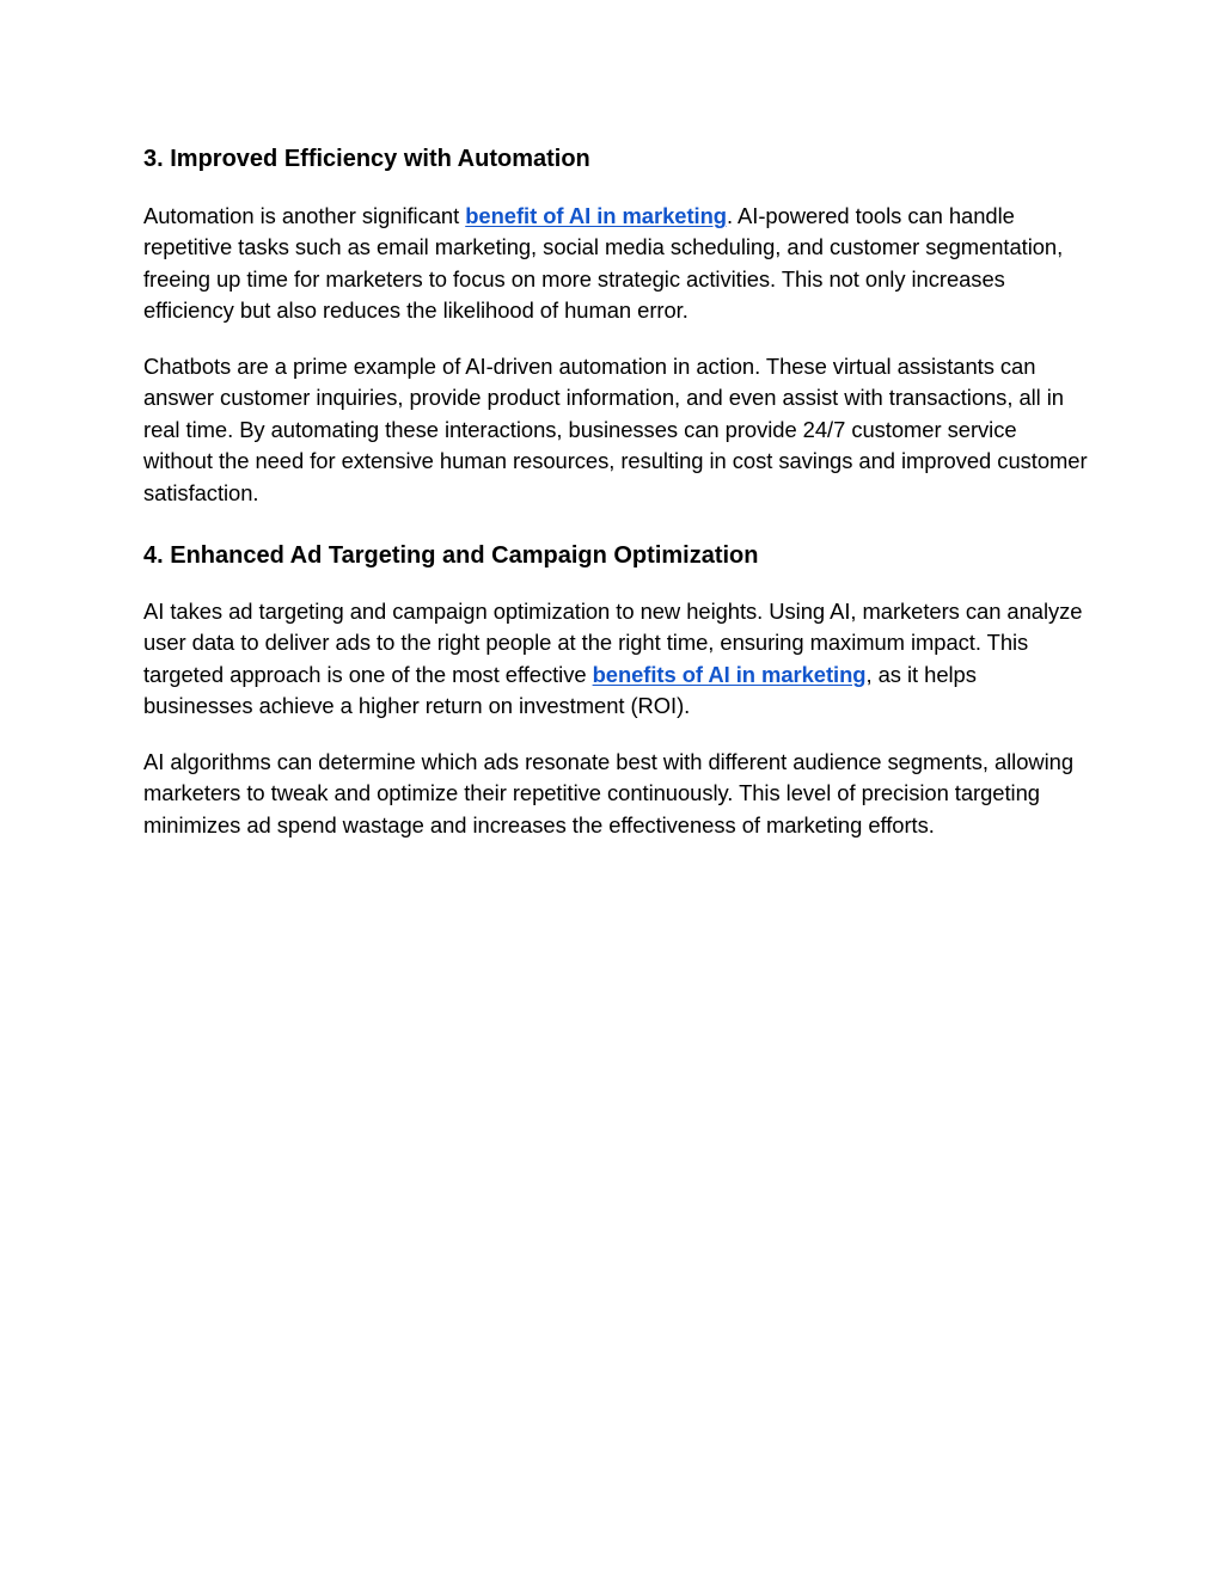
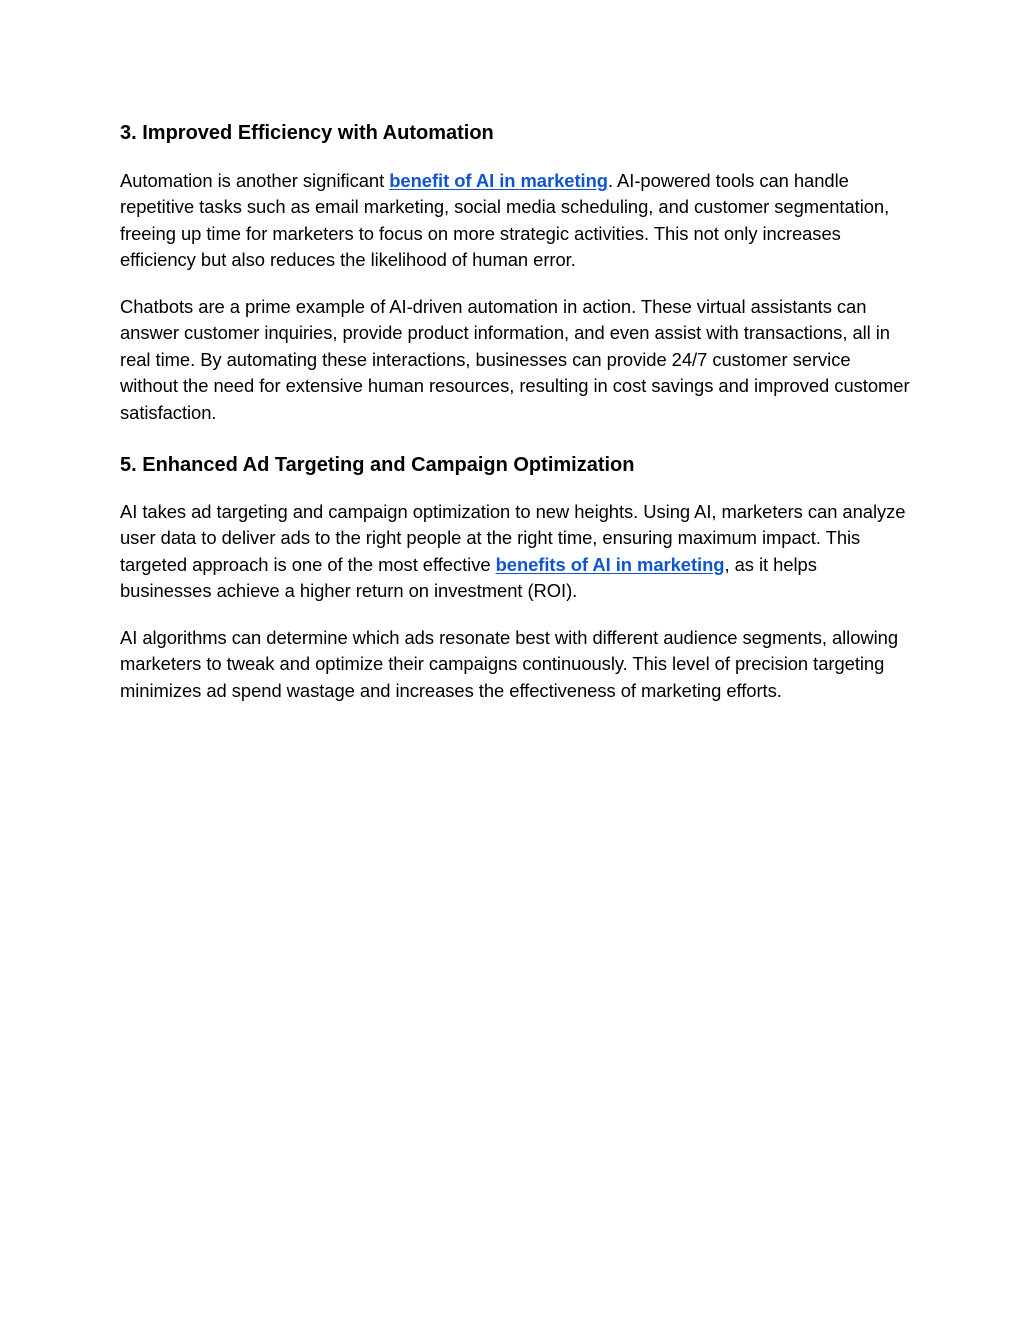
  3. Improved Efficiency with Automation
  Automation is another significant benefit of AI in marketing. AI-powered tools can handle repetitive tasks such as email marketing, social media scheduling, and customer segmentation, freeing up time for marketers to focus on more strategic activities. This not only increases efficiency but also reduces the likelihood of human error.
  Chatbots are a prime example of AI-driven automation in action. These virtual assistants can answer customer inquiries, provide product information, and even assist with transactions, all in real time. By automating these interactions, businesses can provide 24/7 customer service without the need for extensive human resources, resulting in cost savings and improved customer satisfaction.
- 4. Enhanced Ad Targeting and Campaign Optimization
+ 5. Enhanced Ad Targeting and Campaign Optimization
  AI takes ad targeting and campaign optimization to new heights. Using AI, marketers can analyze user data to deliver ads to the right people at the right time, ensuring maximum impact. This targeted approach is one of the most effective benefits of AI in marketing, as it helps businesses achieve a higher return on investment (ROI).
- AI algorithms can determine which ads resonate best with different audience segments, allowing marketers to tweak and optimize their repetitive continuously. This level of precision targeting minimizes ad spend wastage and increases the effectiveness of marketing efforts.
+ AI algorithms can determine which ads resonate best with different audience segments, allowing marketers to tweak and optimize their campaigns continuously. This level of precision targeting minimizes ad spend wastage and increases the effectiveness of marketing efforts.
